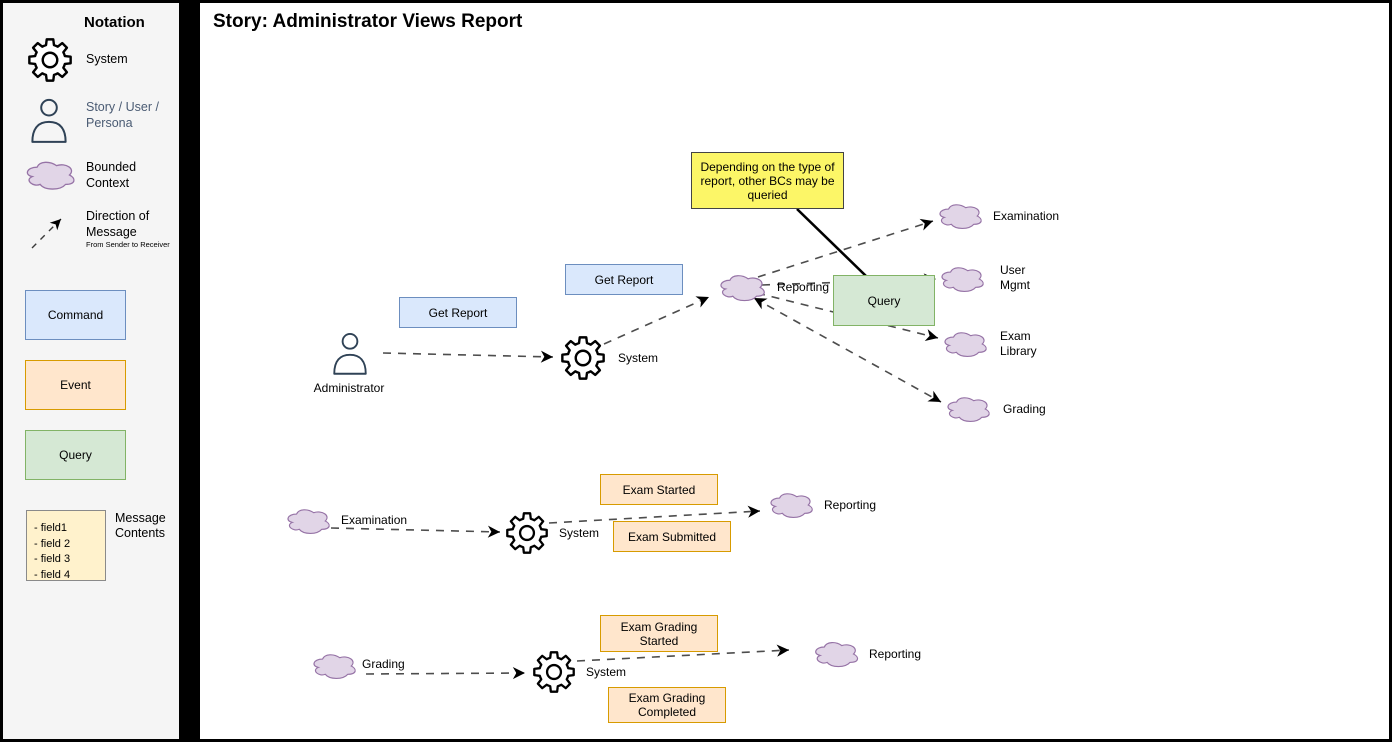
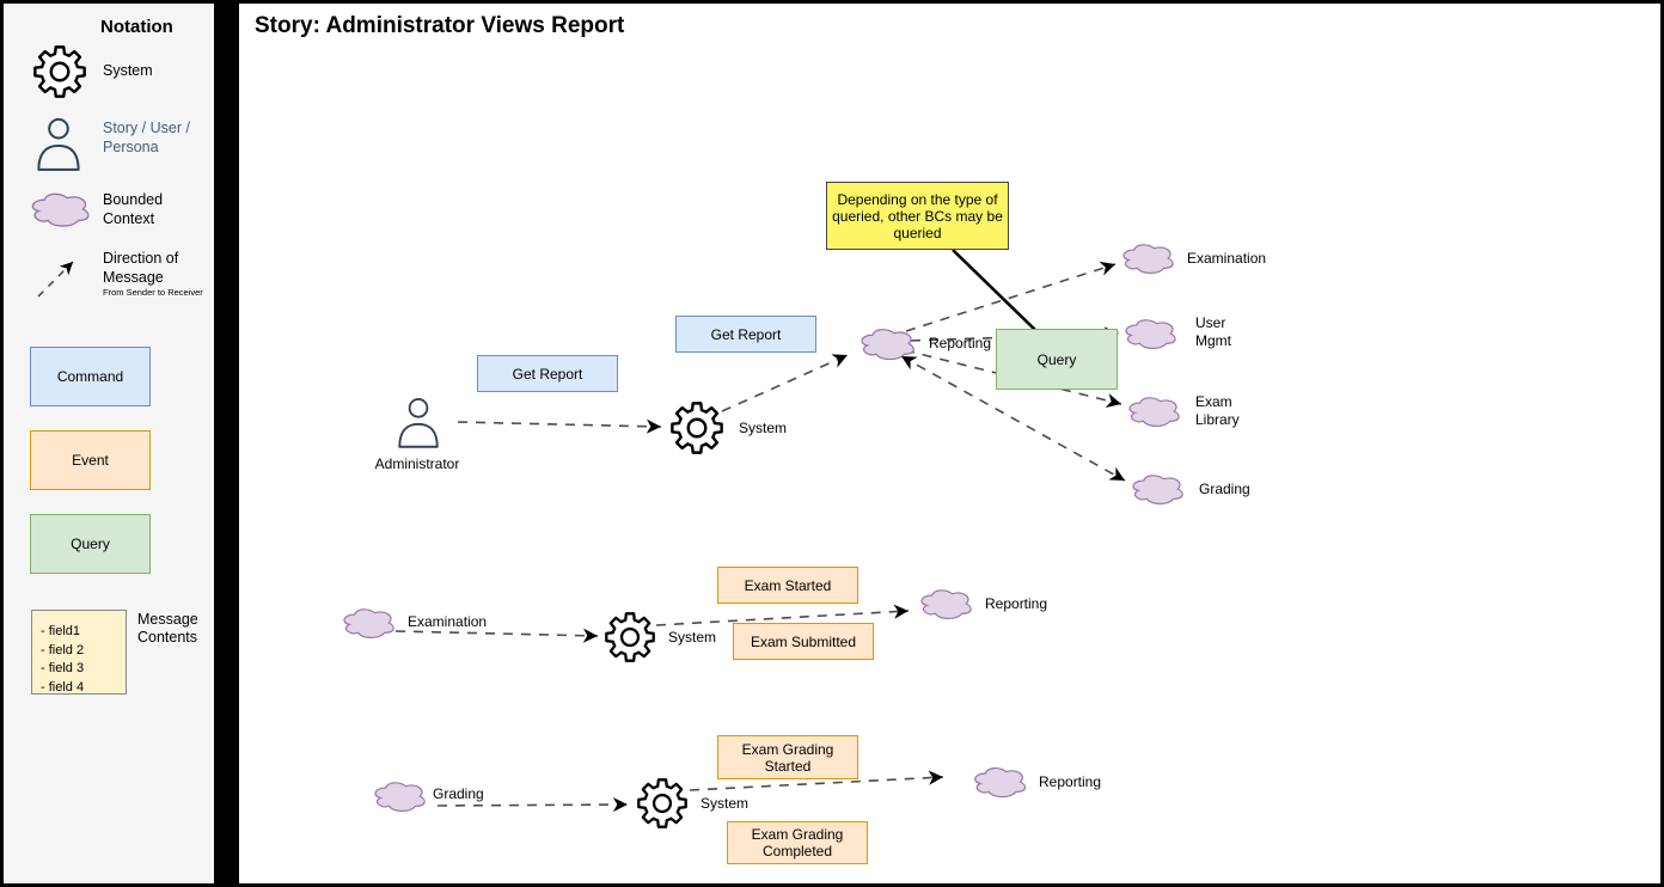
  Notation
  System
  Story / User / Persona
  Bounded Context
  Direction of Message
  From Sender to Receiver
  Command
  Event
  Query
  - field1
  - field 2
  - field 3
  - field 4
  Message Contents
  Story: Administrator Views Report
  Administrator
  Get Report
  System
  Get Report
  Reporting
- Depending on the type of report, other BCs may be queried
+ Depending on the type of queried, other BCs may be queried
  Query
  Examination
  User Mgmt
  Exam Library
  Grading
  Examination
  System
  Exam Started
  Exam Submitted
  Reporting
  Grading
  System
  Exam Grading Started
  Exam Grading Completed
  Reporting
